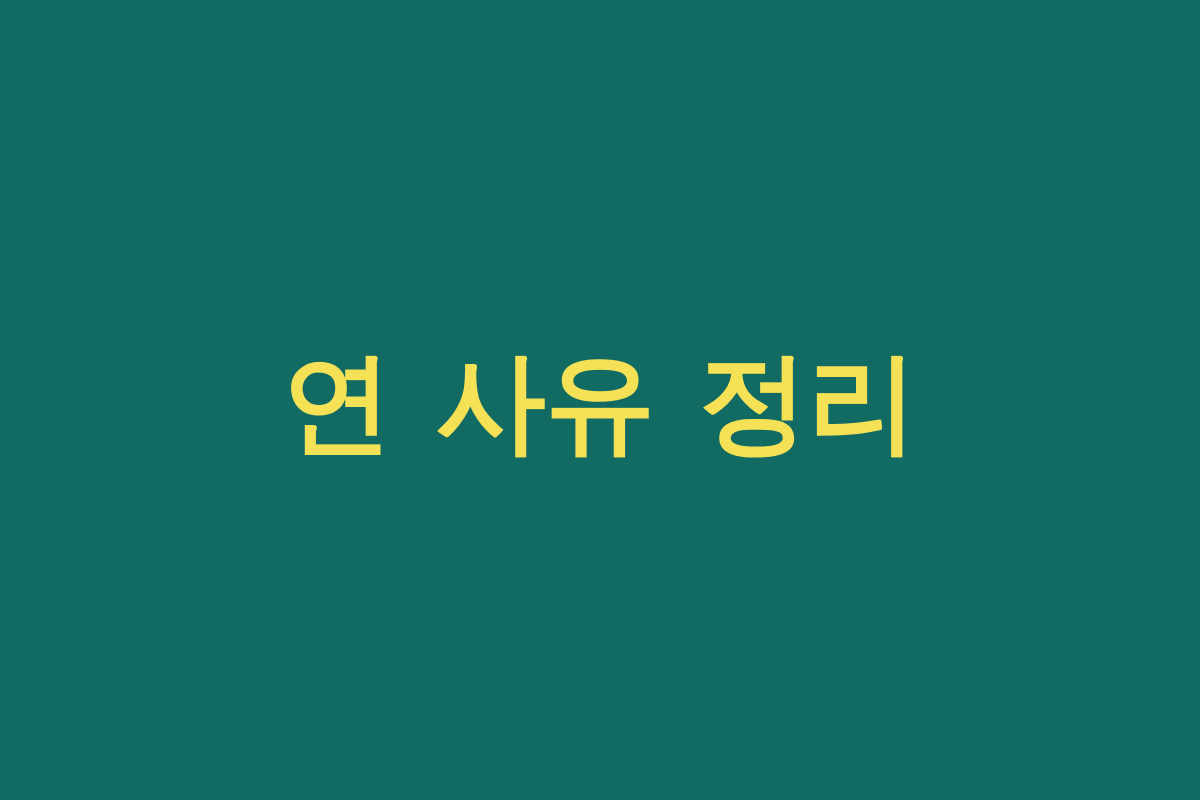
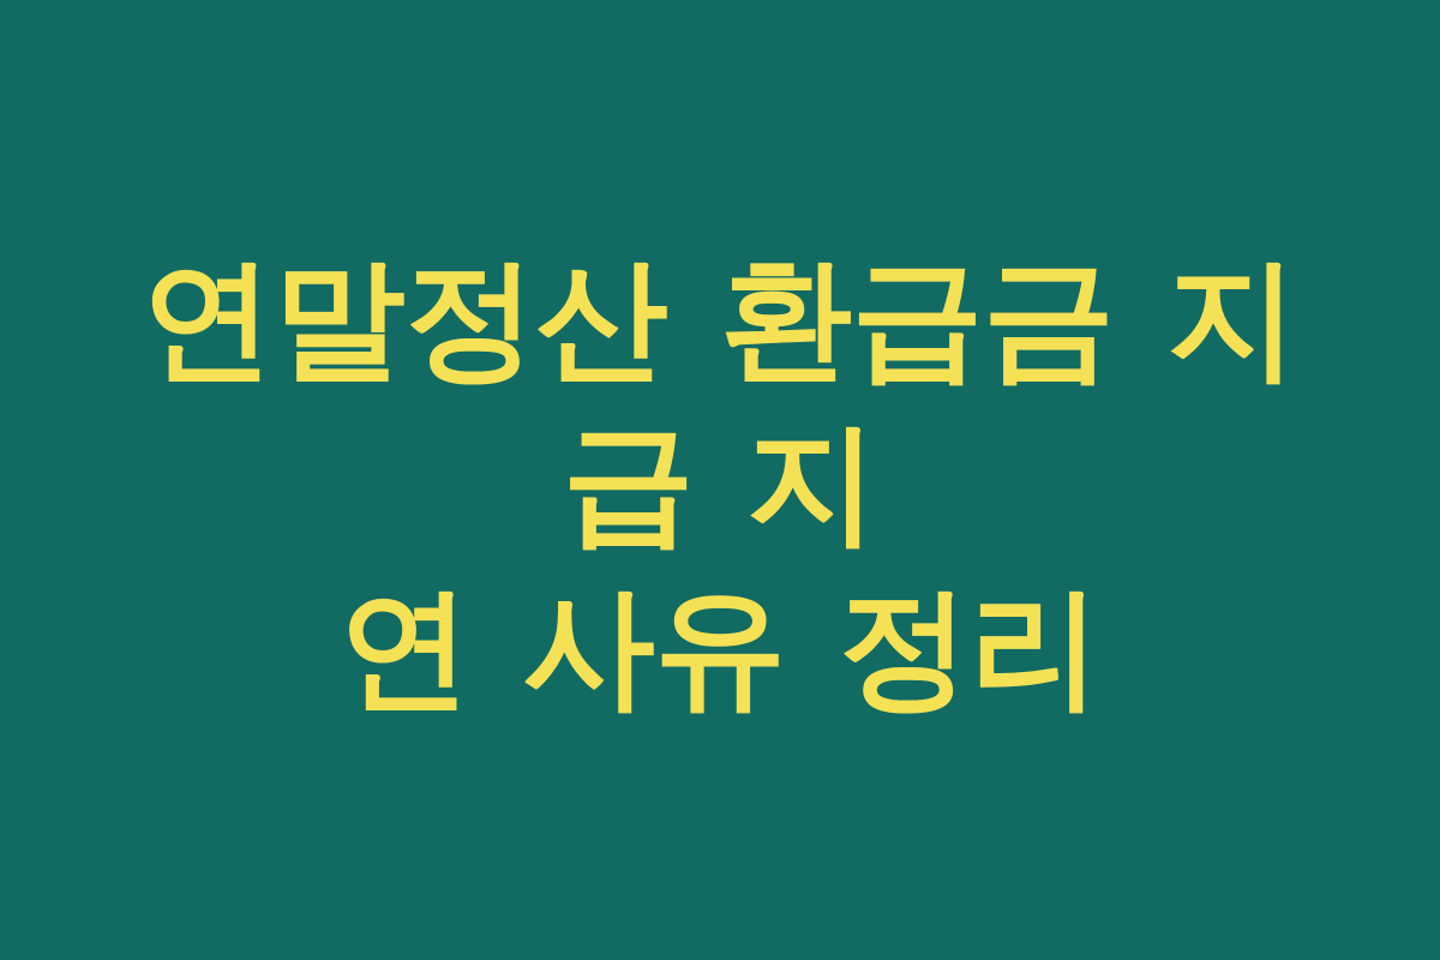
+ 연말정산 환급금 지급 지
  연 사유 정리
